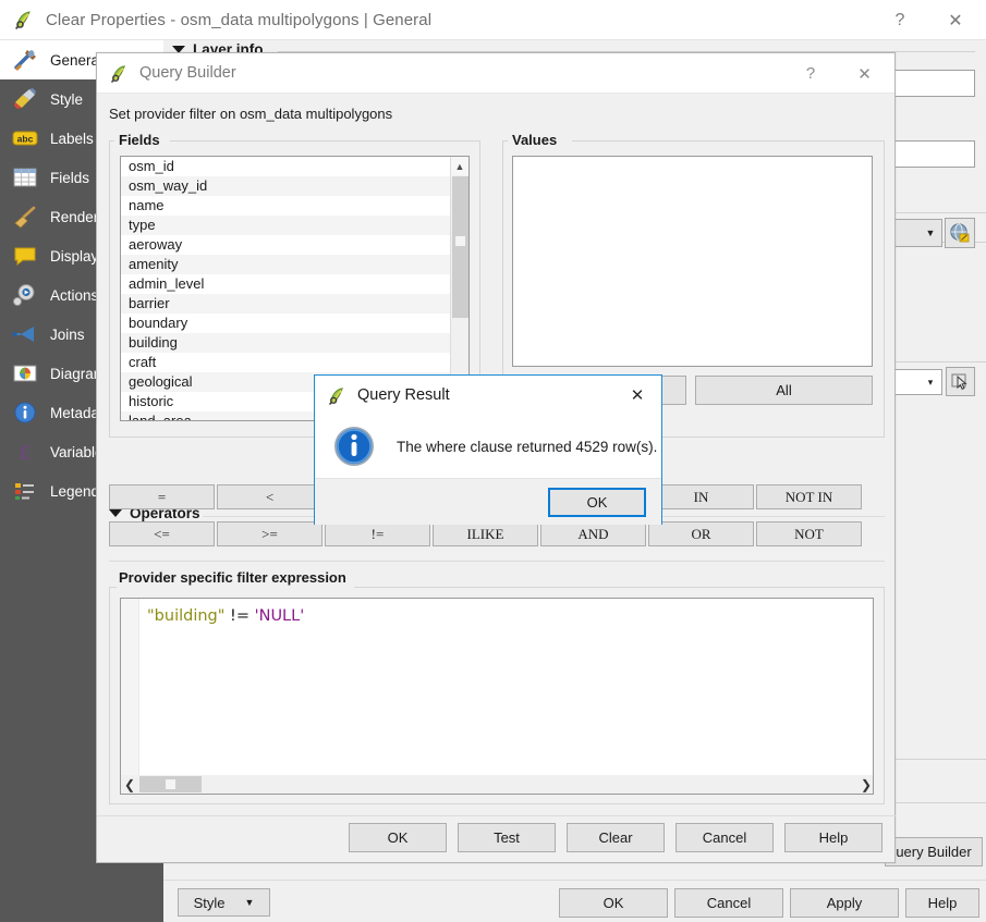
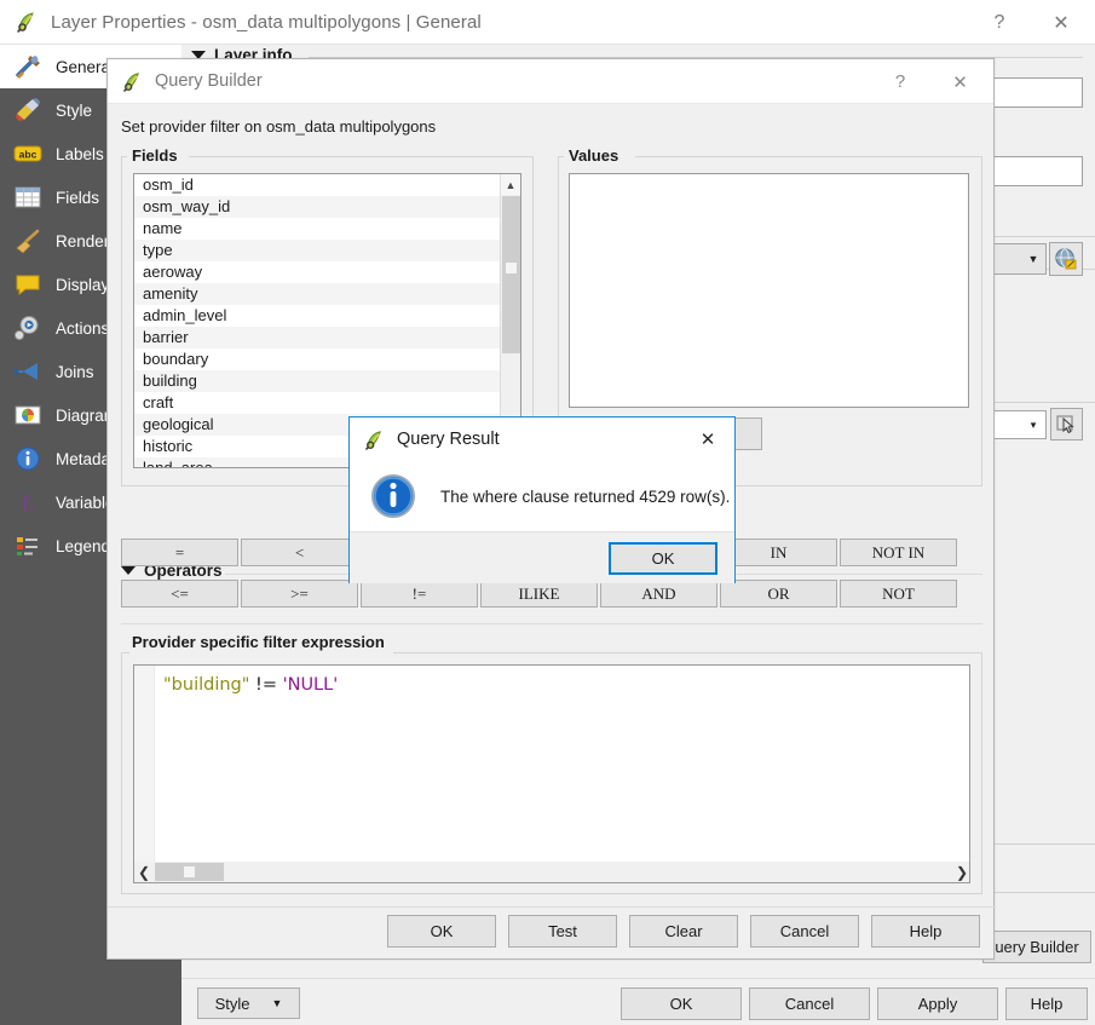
- Clear Properties - osm_data multipolygons | General
+ Layer Properties - osm_data multipolygons | General
  ?
  ✕
  Gener
  Style
  abc
  Labels
  Fields
  Display
  Actions
  Joins
  Diagra
  Ɛ
  Variabl
  Legen
  Layer info
  ▼
  ▾
  uery Builder
  Style
  ▼
  OK
  Cancel
  Apply
  Help
  Query Builder
  ?
  ✕
  Set provider filter on osm_data multipolygons
  Fields
  osm_id
  osm_way_id
  name
  type
  aeroway
  amenity
  admin_level
  barrier
  boundary
  building
  craft
  geological
  historic
  land_area
  ▲
  Values
- All
  Operators
  =
  <
  IN
  NOT IN
  <=
  >=
  !=
  ILIKE
  AND
  OR
  NOT
  Provider specific filter expression
  "building" != 'NULL'
  ❮
  ❯
  OK
  Test
  Clear
  Cancel
  Help
  Query Result
  ✕
  The where clause returned 4529 row(s).
  OK
